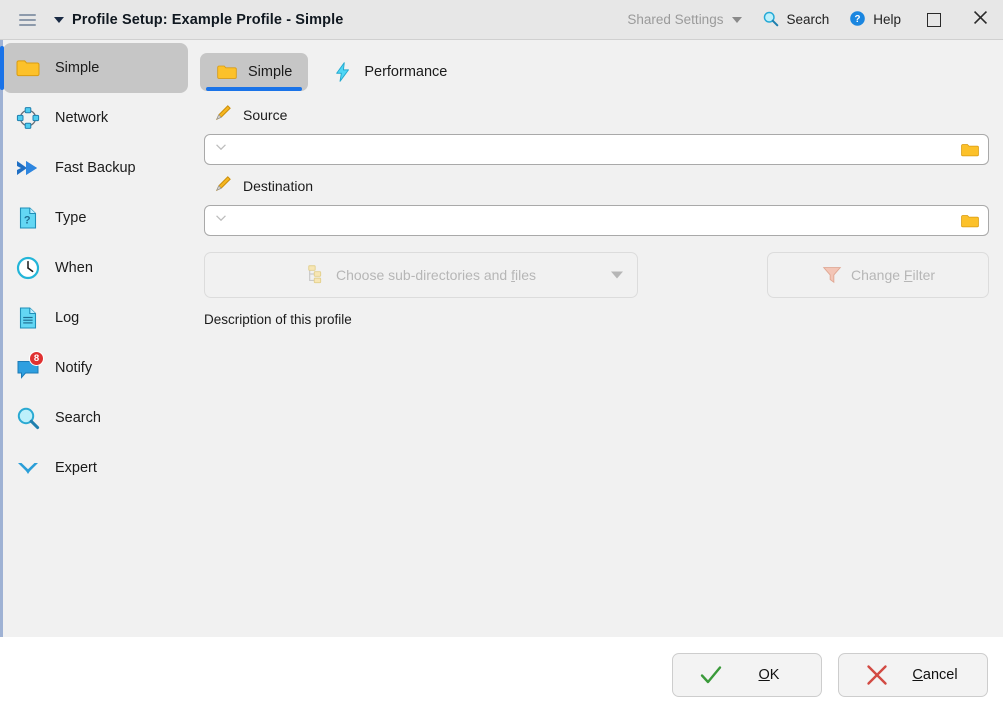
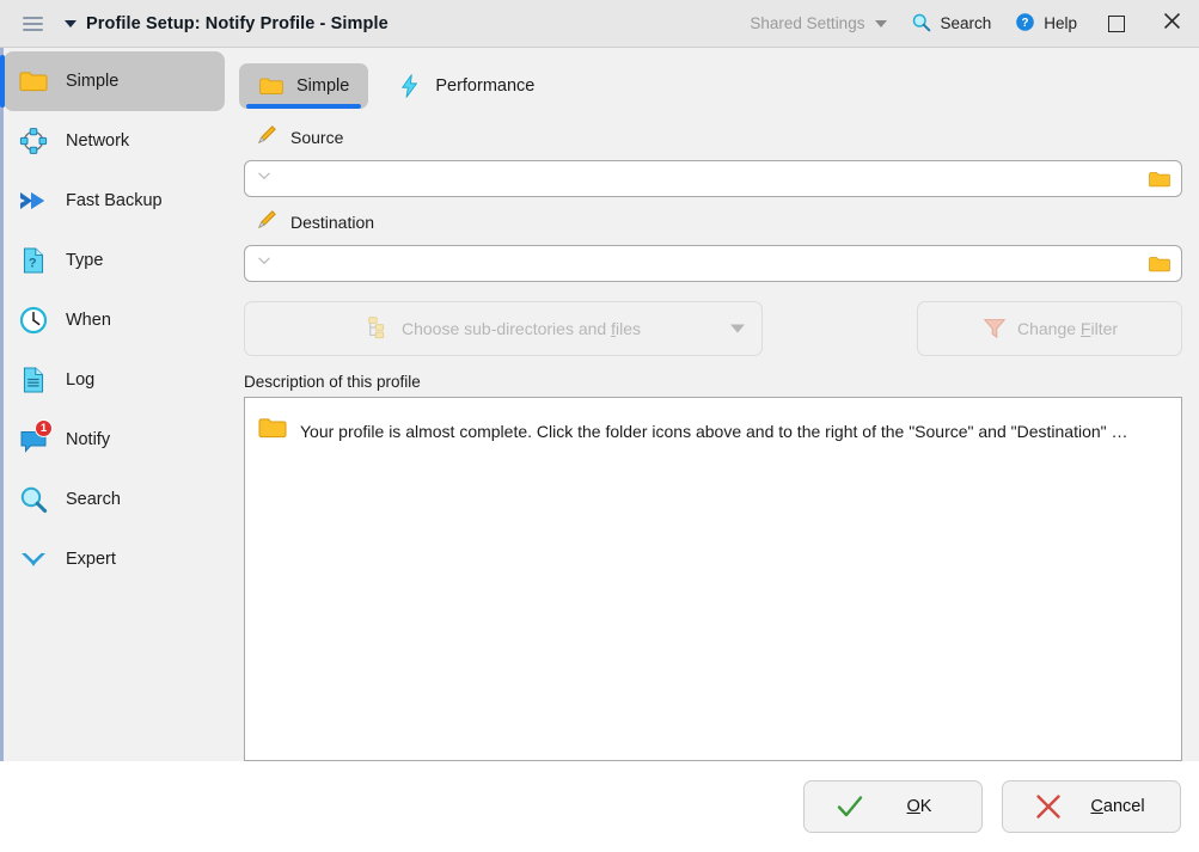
- Profile Setup: Example Profile - Simple
+ Profile Setup: Notify Profile - Simple
  Shared Settings
  Search
  ?
  Help
  Simple
  Network
  Fast Backup
  ?
  Type
  When
  Log
- 8
+ 1
  Notify
  Search
  Expert
  Simple
  Performance
  Source
  Destination
  Choose sub-directories and files
  Change Filter
  Description of this profile
+ Your profile is almost complete. Click the folder icons above and to the right of the "Source" and "Destination" …
  OK
  Cancel
